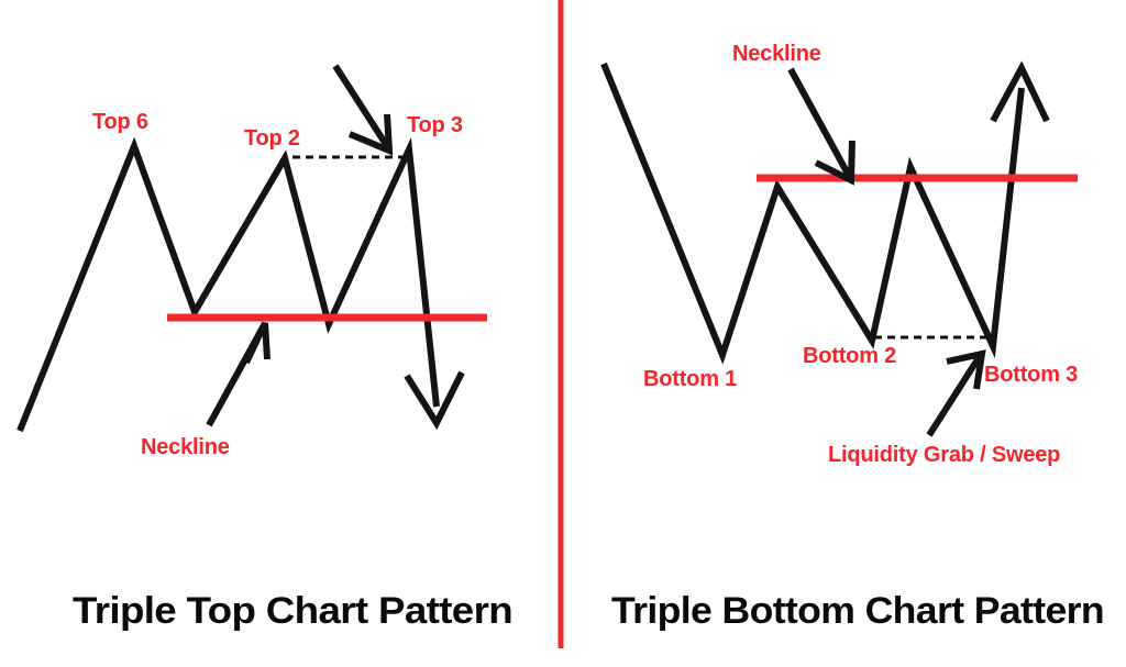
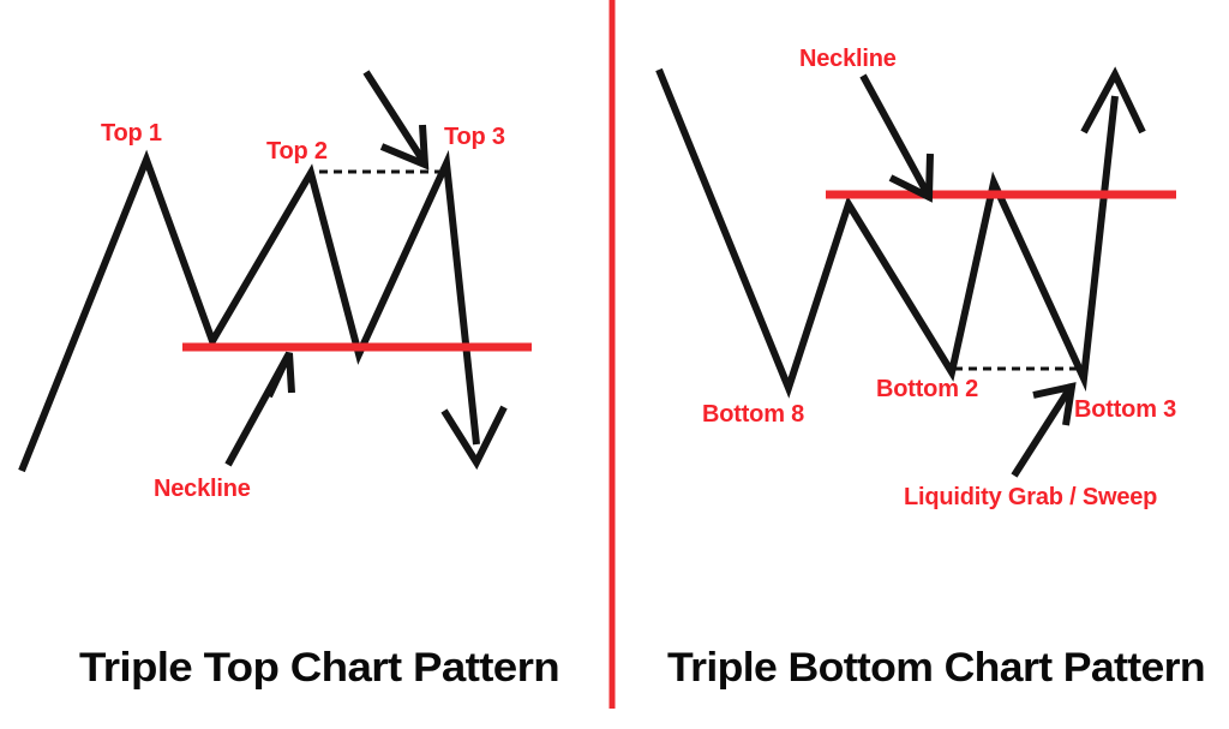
- Top 6
+ Top 1
  Top 2
  Top 3
  Neckline
- Bottom 1
+ Bottom 8
  Bottom 2
  Bottom 3
  Neckline
  Liquidity Grab / Sweep
  Triple Top Chart Pattern
  Triple Bottom Chart Pattern
